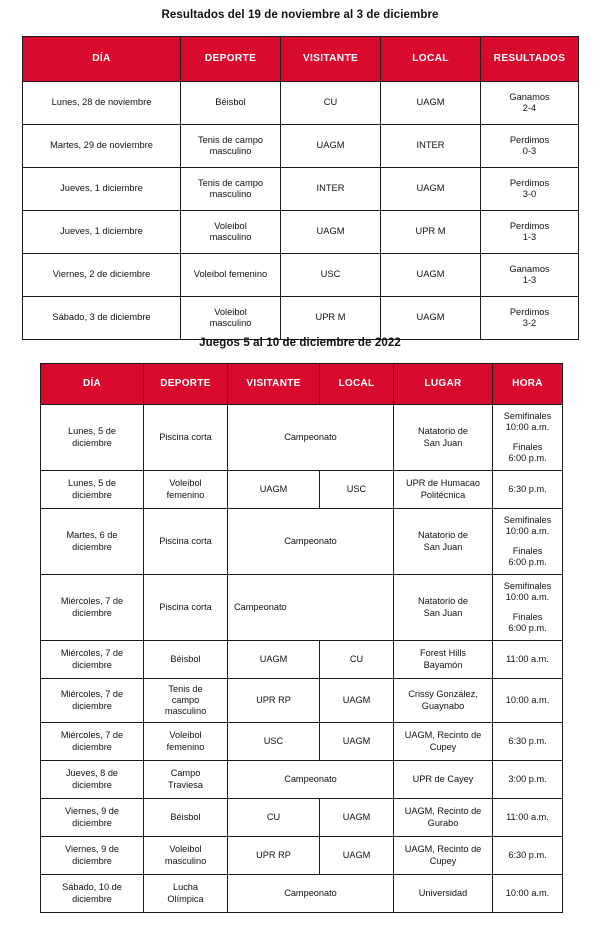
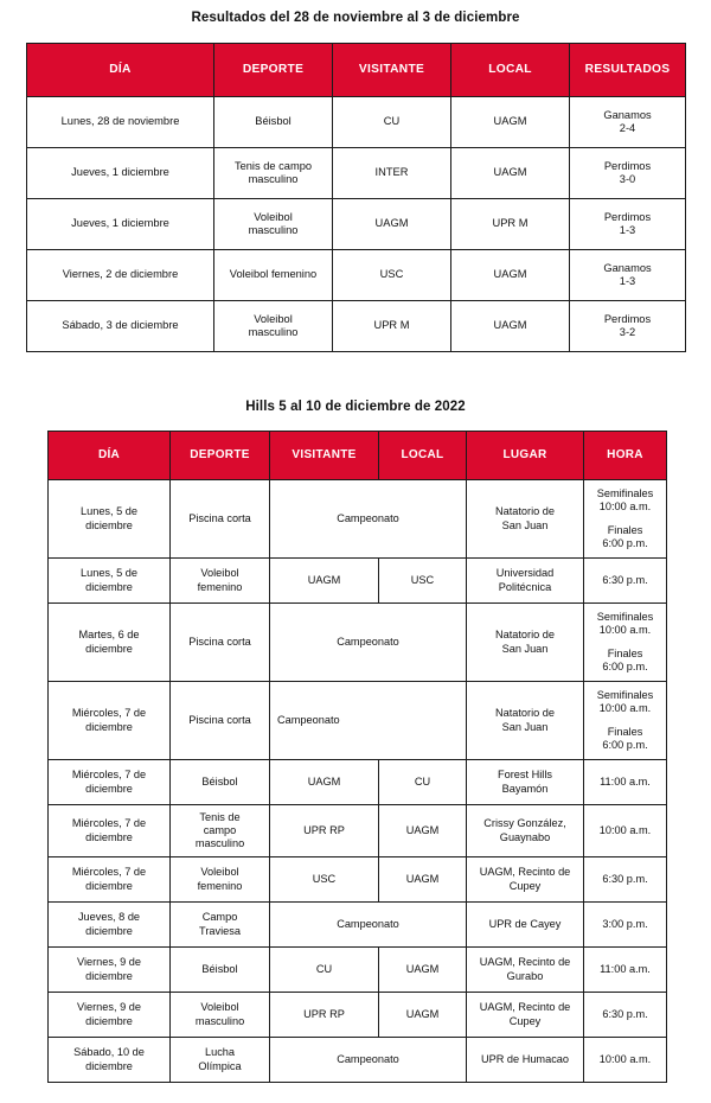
- Resultados del 19 de noviembre al 3 de diciembre
+ Resultados del 28 de noviembre al 3 de diciembre
  DÍA	DEPORTE	VISITANTE	LOCAL	RESULTADOS
  Lunes, 28 de noviembre	Béisbol	CU	UAGM	Ganamos2-4
- Martes, 29 de noviembre	Tenis de campomasculino	UAGM	INTER	Perdimos0-3
  Jueves, 1 diciembre	Tenis de campomasculino	INTER	UAGM	Perdimos3-0
  Jueves, 1 diciembre	Voleibolmasculino	UAGM	UPR M	Perdimos1-3
  Viernes, 2 de diciembre	Voleibol femenino	USC	UAGM	Ganamos1-3
  Sábado, 3 de diciembre	Voleibolmasculino	UPR M	UAGM	Perdimos3-2
- Juegos 5 al 10 de diciembre de 2022
+ Hills 5 al 10 de diciembre de 2022
  DÍA	DEPORTE	VISITANTE	LOCAL	LUGAR	HORA
  Lunes, 5 dediciembre	Piscina corta	Campeonato	Natatorio deSan Juan	Semifinales10:00 a.m.Finales6:00 p.m.
- Lunes, 5 dediciembre	Voleibolfemenino	UAGM	USC	UPR de HumacaoPolitécnica	6:30 p.m.
+ Lunes, 5 dediciembre	Voleibolfemenino	UAGM	USC	UniversidadPolitécnica	6:30 p.m.
  Martes, 6 dediciembre	Piscina corta	Campeonato	Natatorio deSan Juan	Semifinales10:00 a.m.Finales6:00 p.m.
  Miércoles, 7 dediciembre	Piscina corta	Campeonato	Natatorio deSan Juan	Semifinales10:00 a.m.Finales6:00 p.m.
  Miércoles, 7 dediciembre	Béisbol	UAGM	CU	Forest HillsBayamón	11:00 a.m.
  Miércoles, 7 dediciembre	Tenis decampomasculino	UPR RP	UAGM	Crissy González,Guaynabo	10:00 a.m.
  Miércoles, 7 dediciembre	Voleibolfemenino	USC	UAGM	UAGM, Recinto deCupey	6:30 p.m.
  Jueves, 8 dediciembre	CampoTraviesa	Campeonato	UPR de Cayey	3:00 p.m.
  Viernes, 9 dediciembre	Béisbol	CU	UAGM	UAGM, Recinto deGurabo	11:00 a.m.
  Viernes, 9 dediciembre	Voleibolmasculino	UPR RP	UAGM	UAGM, Recinto deCupey	6:30 p.m.
- Sábado, 10 dediciembre	LuchaOlímpica	Campeonato	Universidad	10:00 a.m.
+ Sábado, 10 dediciembre	LuchaOlímpica	Campeonato	UPR de Humacao	10:00 a.m.
